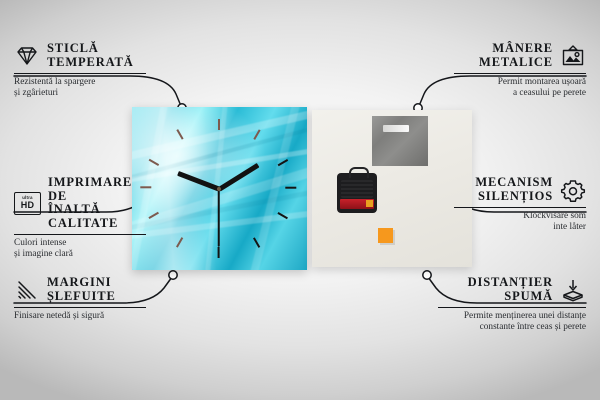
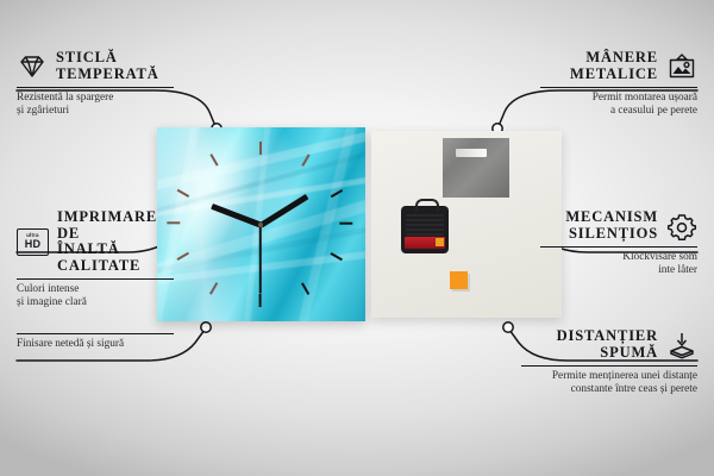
  STICLĂ
  TEMPERATĂ
  Rezistentă la spargere
  și zgârieturi
  HD
  IMPRIMARE DE
  ÎNALTĂ CALITATE
  Culori intense
  și imagine clară
- MARGINI
- ȘLEFUITE
  Finisare netedă și sigură
  MÂNERE
  METALICE
  Permit montarea ușoară
  a ceasului pe perete
  MECANISM
  SILENȚIOS
  Klockvisare som
  inte låter
  DISTANȚIER
  SPUMĂ
  Permite menținerea unei distanțe
  constante între ceas și perete
